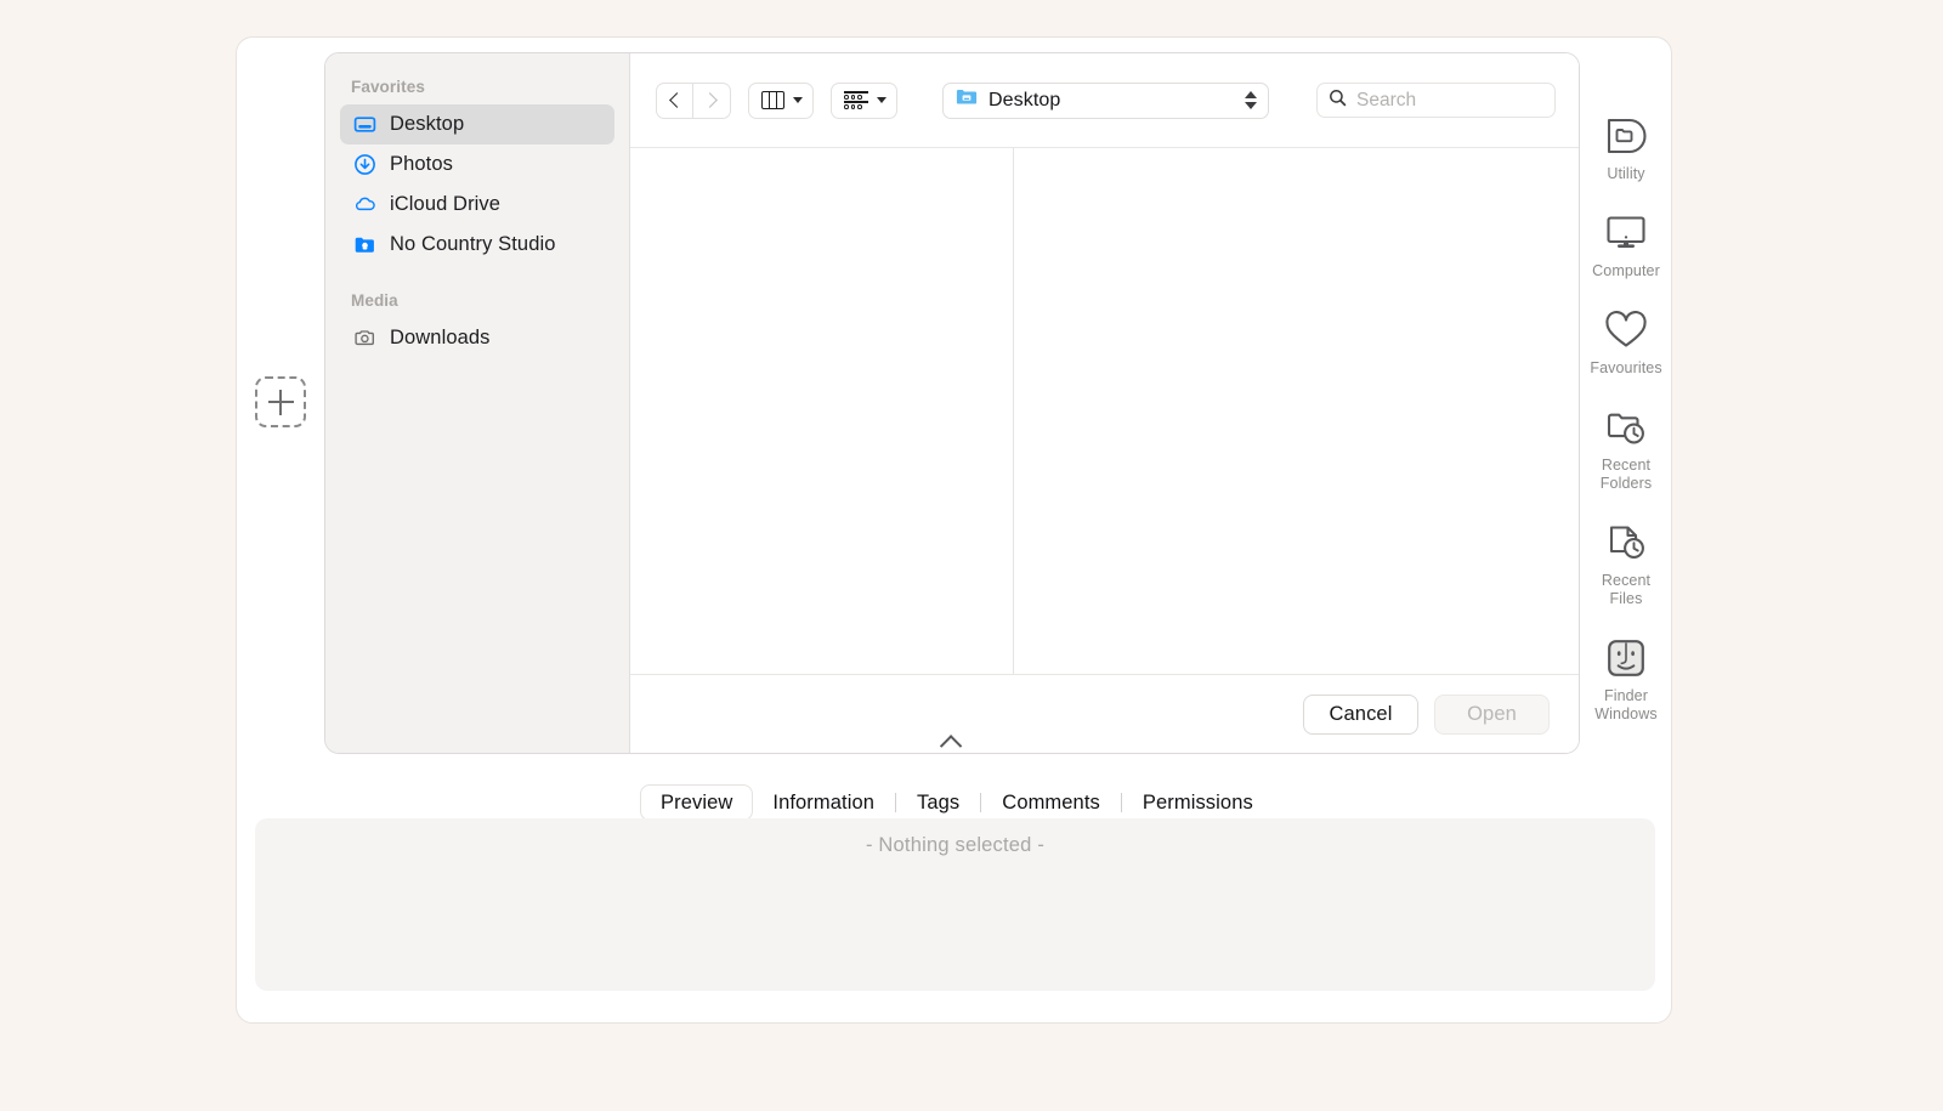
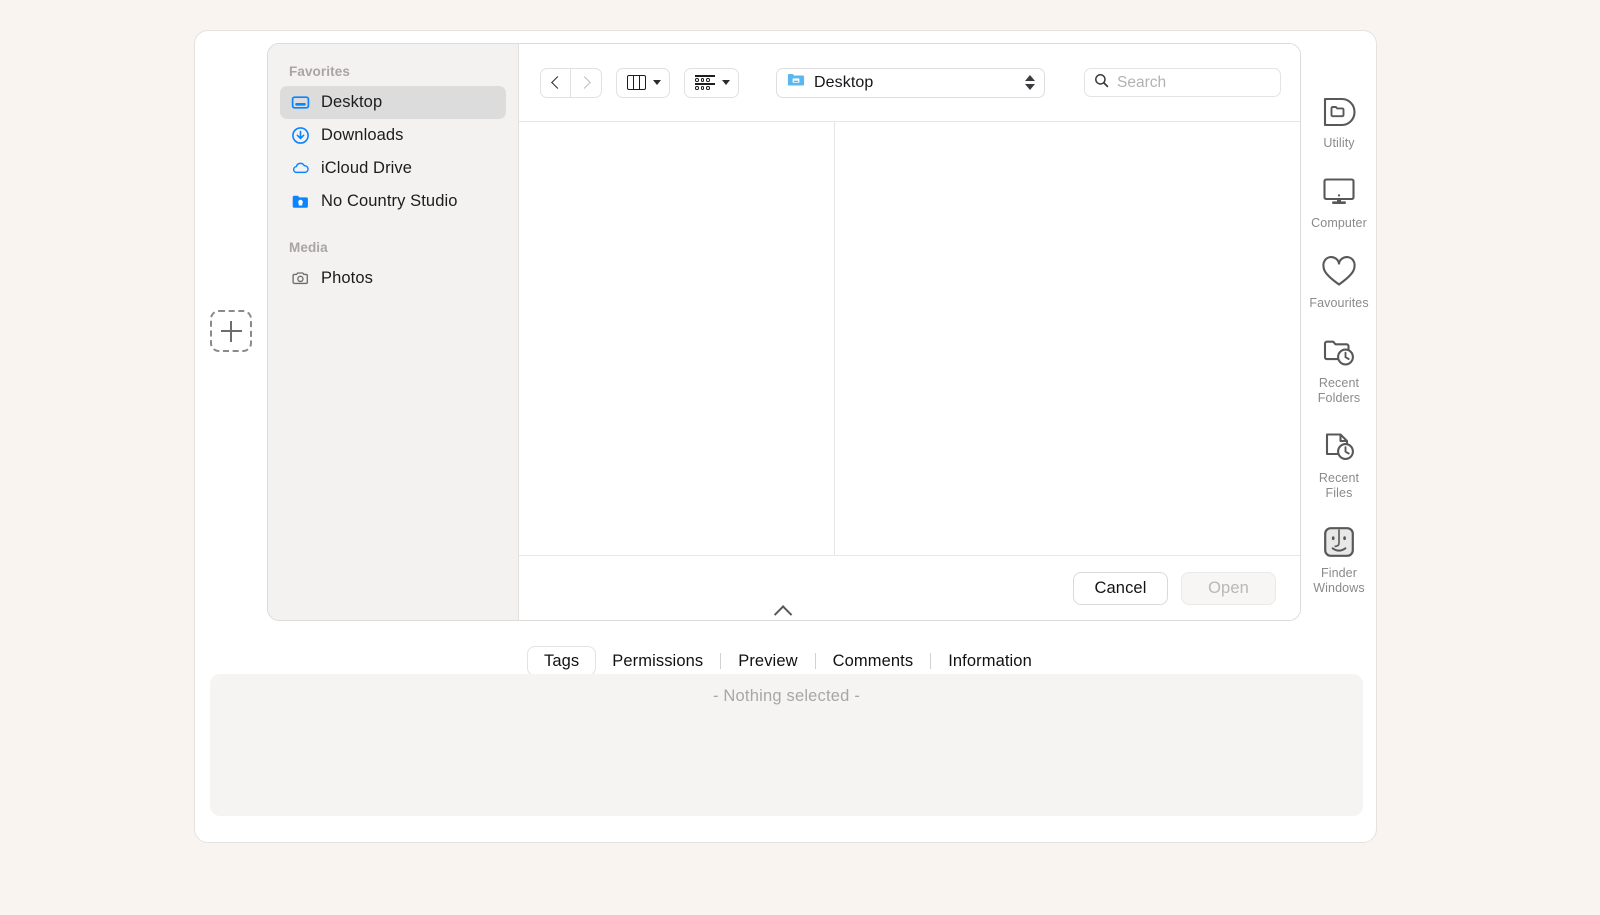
  Favorites
  Desktop
- Photos
+ Downloads
  iCloud Drive
  No Country Studio
  Media
- Downloads
+ Photos
  Desktop
  Search
  Cancel
  Open
  Utility
  Computer
  Favourites
  Recent
  Folders
  Recent
  Files
  Finder
  Windows
- Preview
+ Tags
- Information
+ Permissions
- Tags
+ Preview
  Comments
- Permissions
+ Information
  - Nothing selected -
